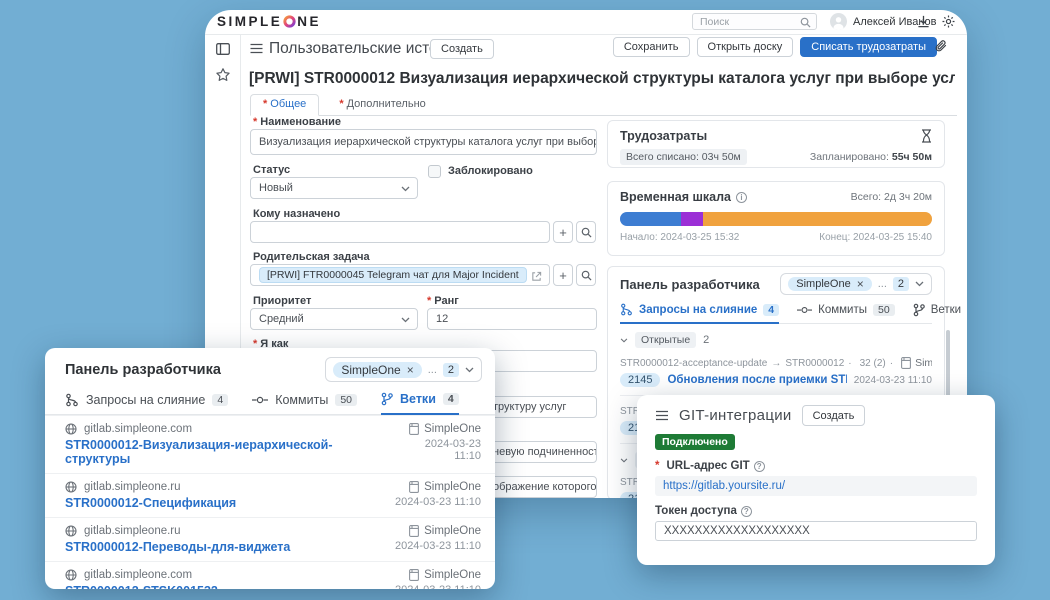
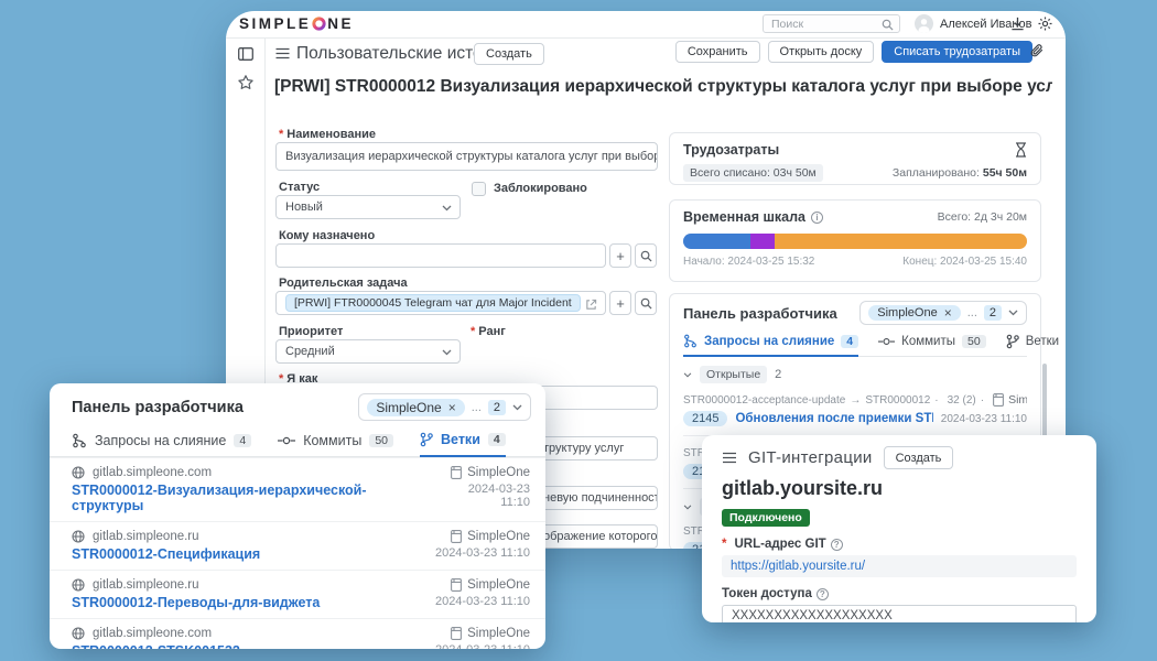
  SIMPLE
  NE
  Поиск
  Алексей Иваов
  Пользовательские ист
  Создать
  Сохранить
  Открыть доску
  Списать трудозатраты
  [PRWI] STR0000012 Визуализация иерархической структуры каталога услуг при выборе усл
- * Общее
- * Дополнительно
  * Наименование
  Визуализация иерархической структуры каталога услуг при выбо
  Статус
  Новый
  Заблокировано
  Кому назначено
  +
  Родительская задача
  [PRWI] FTR0000045 Telegram чат для Major Incident
  +
  Приоритет
  Средний
  * Ранг
- 12
  * Я как
  труктуру услуг
  невую подчиненнос
  ображение которого
  Трудозатраты
  Всего списано: 03ч 50м
  Запланировано: 55ч 50м
  Временная шкала
  i
  Всего: 2д 3ч 20м
  Начало: 2024-03-25 15:32
  Конец: 2024-03-25 15:40
  Панель разработчика
  SimpleOne
  ×
  ...
  2
  Запросы на слияние
  4
  Коммиты
  50
  Ветки
  Открытые
  2
  STR0000012-acceptance-update
  →
  STR0000012
  ·
  32 (2)
  ·
  2145
  Обновления после приемки ST
  2024-03-23 11:10
  Панель разработчика
  SimpleOne
  ×
  ...
  2
  Запросы на слияние
  4
  Коммиты
  50
  Ветки
  4
  gitlab.simpleone.com
  STR0000012-Визуализация-иерархической-структуры
  SimpleOne
  2024-03-23 11:10
  gitlab.simpleone.ru
  STR0000012-Спецификация
  SimpleOne
  2024-03-23 11:10
  gitlab.simpleone.ru
  STR0000012-Переводы-для-виджета
  SimpleOne
  2024-03-23 11:10
  gitlab.simpleone.com
  SimpleOne
  GIT-интеграции
  Создать
+ gitlab.yoursite.ru
  Подключено
  *
  URL-адрес GIT
  ?
  https://gitlab.yoursite.ru/
  Токен доступа
  ?
  XXXXXXXXXXXXXXXXXXX
